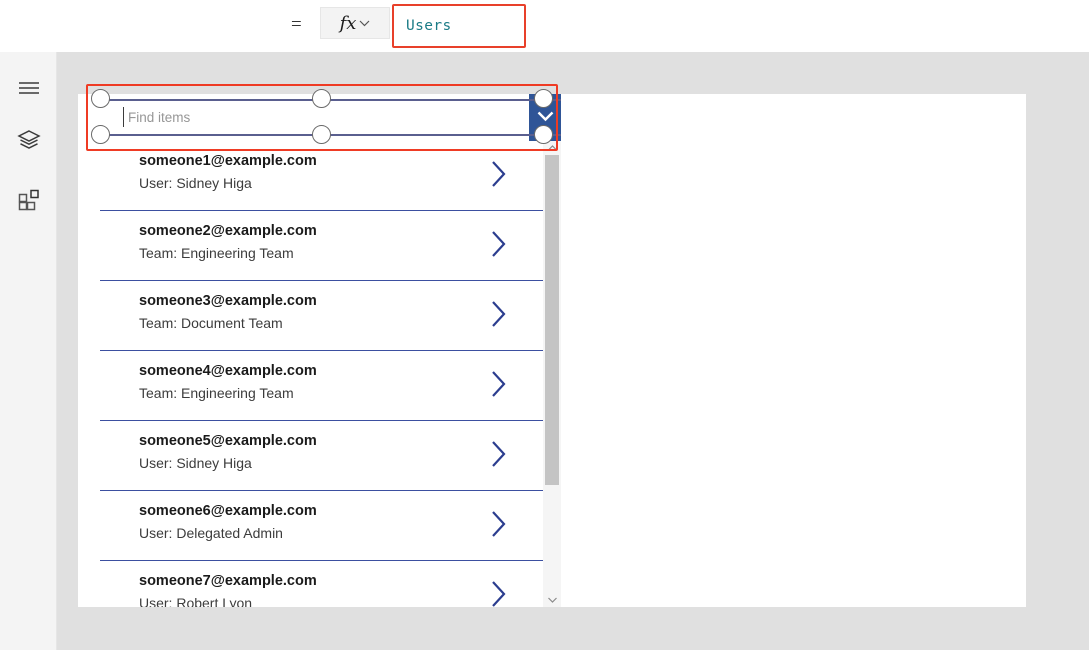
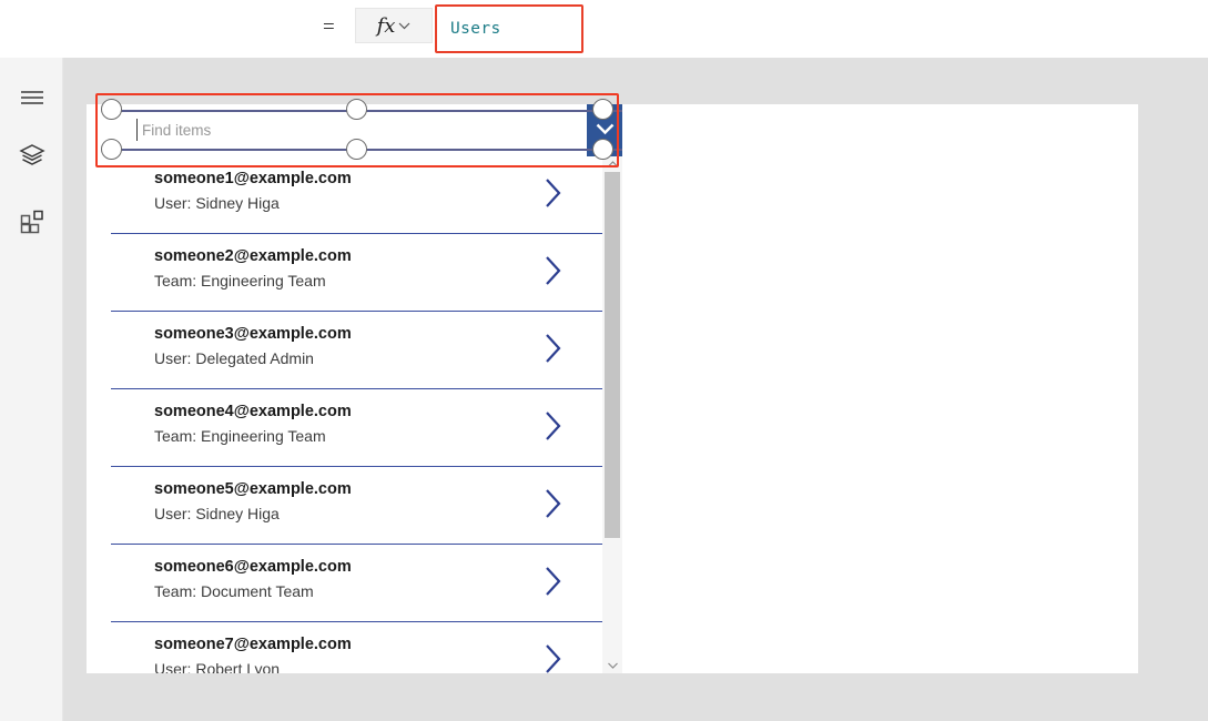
  =
  fx
  Users
  Find items
  someone1@example.com
  User: Sidney Higa
  someone2@example.com
  Team: Engineering Team
  someone3@example.com
- Team: Document Team
+ User: Delegated Admin
  someone4@example.com
  Team: Engineering Team
  someone5@example.com
  User: Sidney Higa
  someone6@example.com
- User: Delegated Admin
+ Team: Document Team
  someone7@example.com
  User: Robert Lyon
